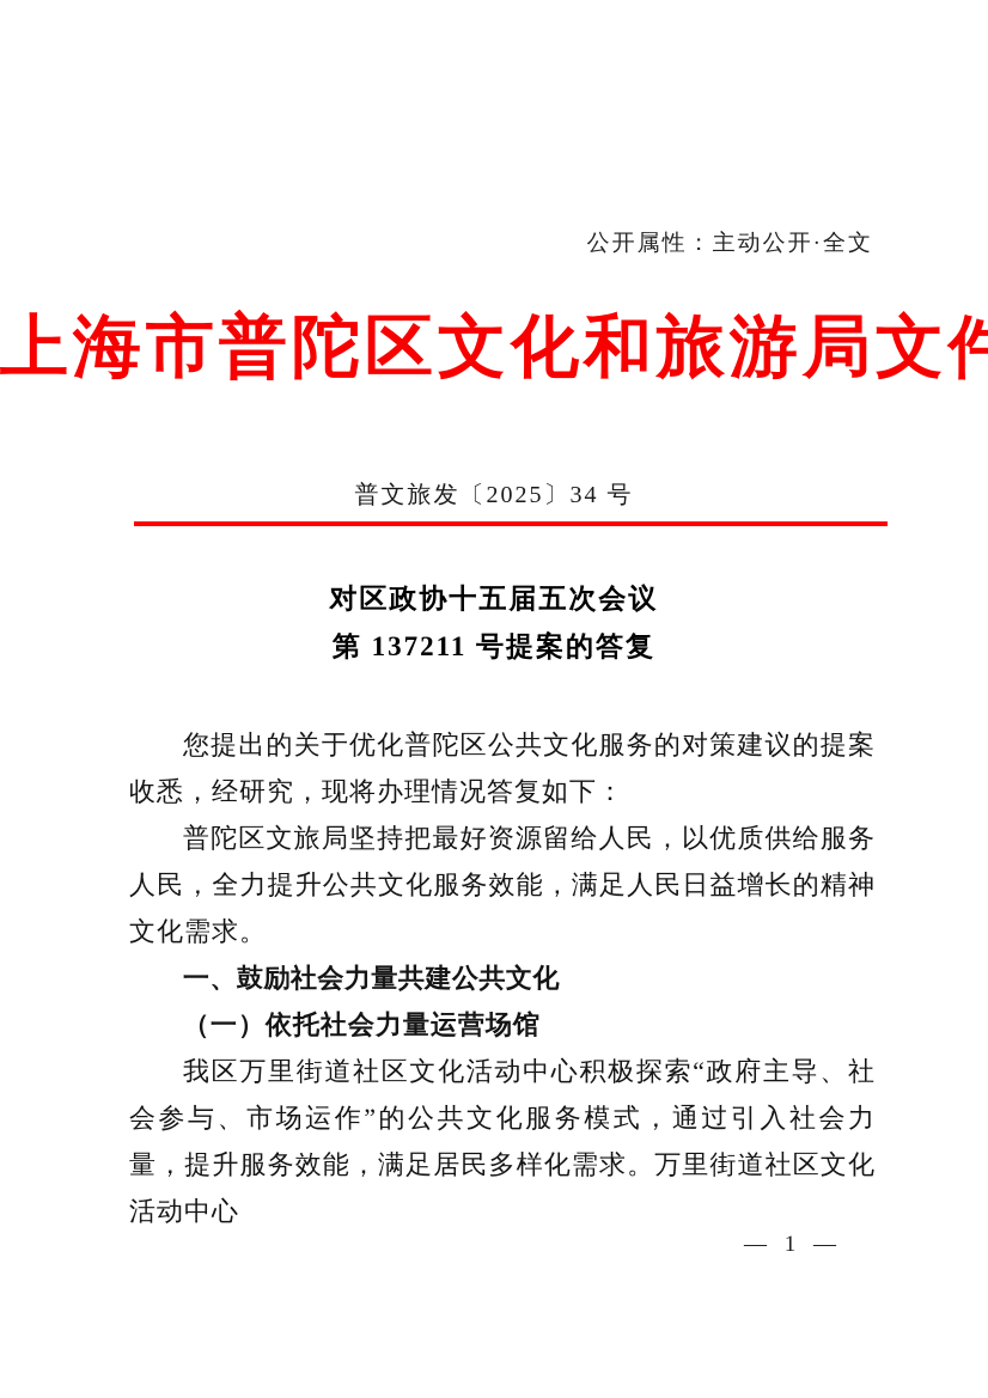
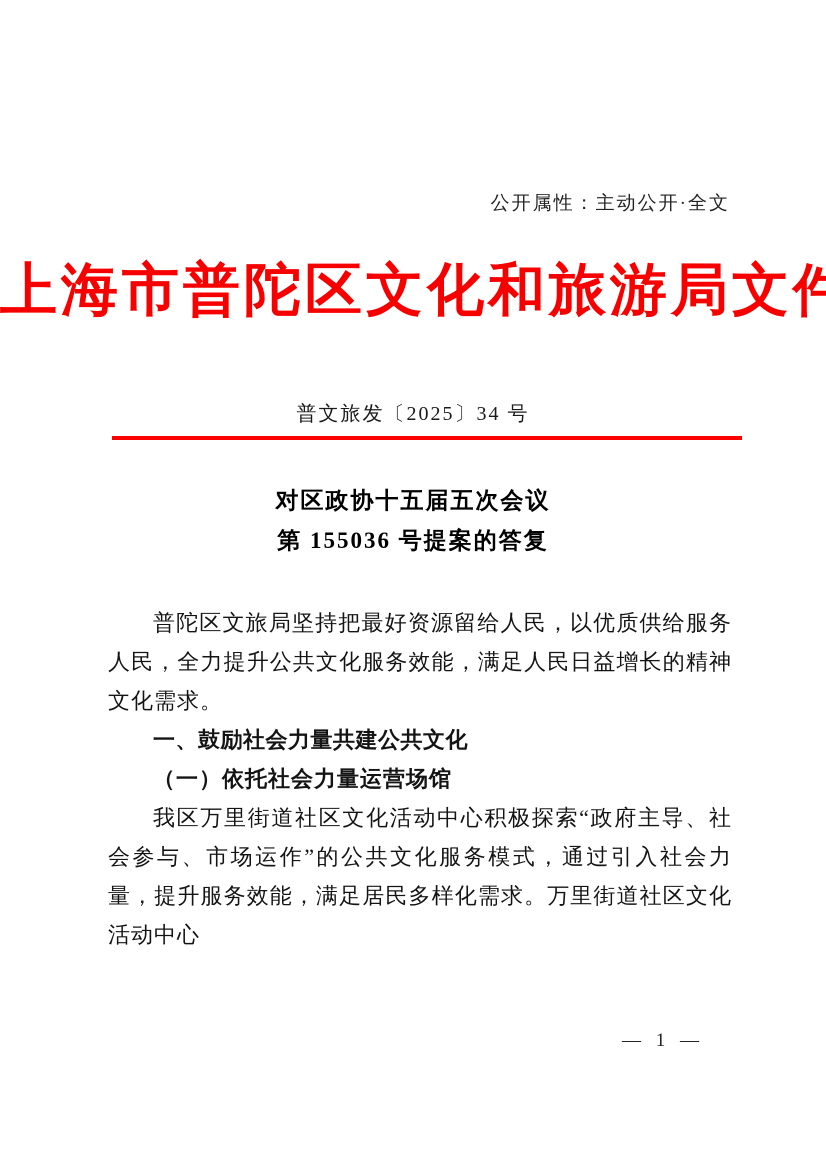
  公开属性：主动公开·全文
  上海市普陀区文化和旅游局文件
  普文旅发〔2025〕34 号
  对区政协十五届五次会议
- 第 137211 号提案的答复
+ 第 155036 号提案的答复
- 您提出的关于优化普陀区公共文化服务的对策建议的提案收悉，经研究，现将办理情况答复如下：
  普陀区文旅局坚持把最好资源留给人民，以优质供给服务人民，全力提升公共文化服务效能，满足人民日益增长的精神文化需求。
  一、鼓励社会力量共建公共文化
  （一）依托社会力量运营场馆
  我区万里街道社区文化活动中心积极探索“政府主导、社会参与、市场运作”的公共文化服务模式，通过引入社会力量，提升服务效能，满足居民多样化需求。万里街道社区文化活动中心
  — 1 —
